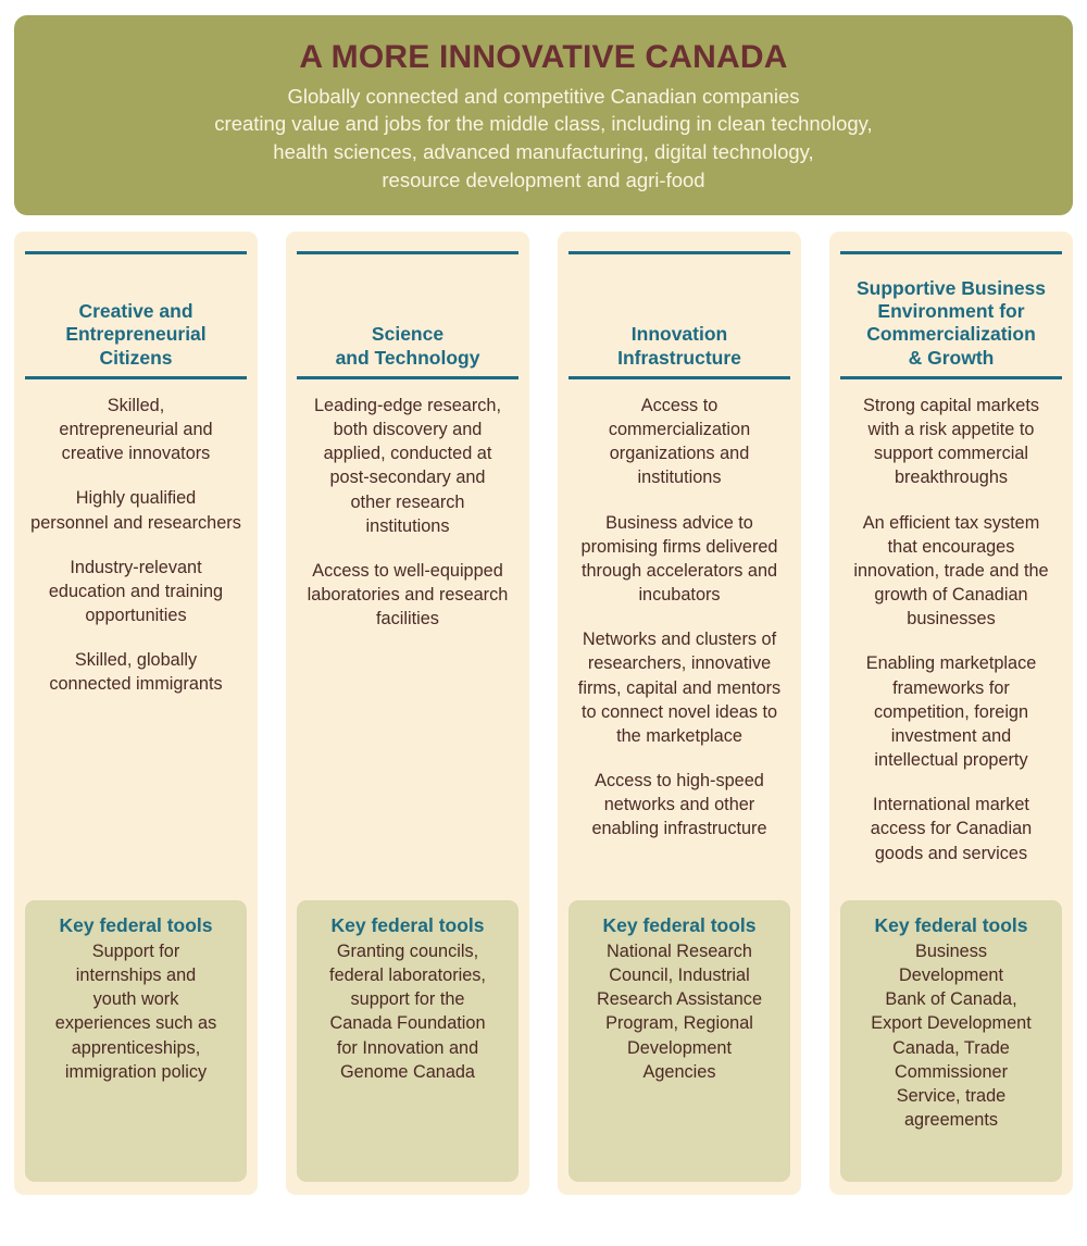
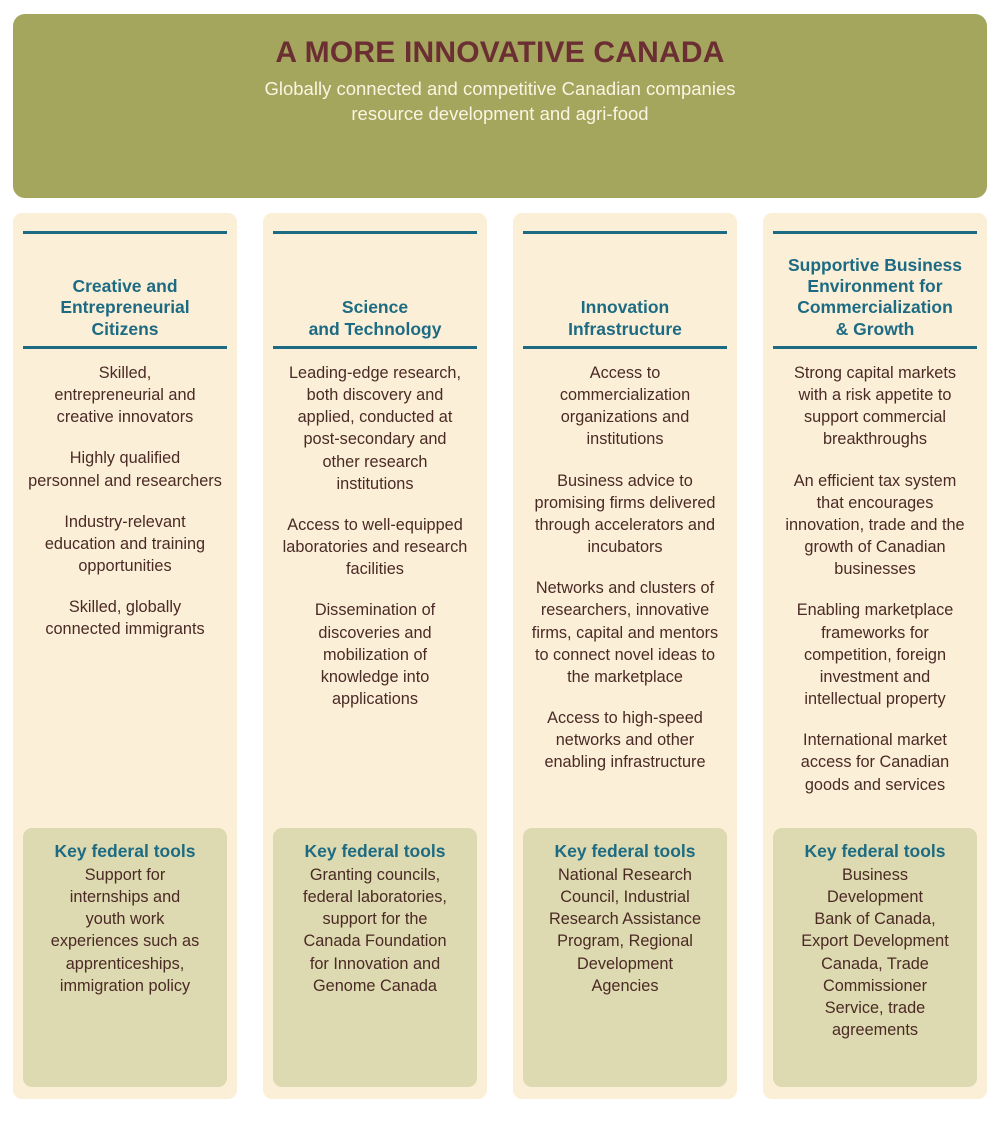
  A MORE INNOVATIVE CANADA
  Globally connected and competitive Canadian companies
- creating value and jobs for the middle class, including in clean technology,
- health sciences, advanced manufacturing, digital technology,
  resource development and agri-food
  Creative and
  Entrepreneurial
  Citizens
  Skilled,
  entrepreneurial and
  creative innovators
  Highly qualified
  personnel and researchers
  Industry-relevant
  education and training
  opportunities
  Skilled, globally
  connected immigrants
  Key federal tools
  Support for
  internships and
  youth work
  experiences such as
  apprenticeships,
  immigration policy
  Science
  and Technology
  Leading-edge research,
  both discovery and
  applied, conducted at
  post-secondary and
  other research
  institutions
  Access to well-equipped
  laboratories and research
  facilities
+ Dissemination of
+ discoveries and
+ mobilization of
+ knowledge into
+ applications
  Key federal tools
  Granting councils,
  federal laboratories,
  support for the
  Canada Foundation
  for Innovation and
  Genome Canada
  Innovation
  Infrastructure
  Access to
  commercialization
  organizations and
  institutions
  Business advice to
  promising firms delivered
  through accelerators and
  incubators
  Networks and clusters of
  researchers, innovative
  firms, capital and mentors
  to connect novel ideas to
  the marketplace
  Access to high-speed
  networks and other
  enabling infrastructure
  Key federal tools
  National Research
  Council, Industrial
  Research Assistance
  Program, Regional
  Development
  Agencies
  Supportive Business
  Environment for
  Commercialization
  & Growth
  Strong capital markets
  with a risk appetite to
  support commercial
  breakthroughs
  An efficient tax system
  that encourages
  innovation, trade and the
  growth of Canadian
  businesses
  Enabling marketplace
  frameworks for
  competition, foreign
  investment and
  intellectual property
  International market
  access for Canadian
  goods and services
  Key federal tools
  Business
  Development
  Bank of Canada,
  Export Development
  Canada, Trade
  Commissioner
  Service, trade
  agreements
